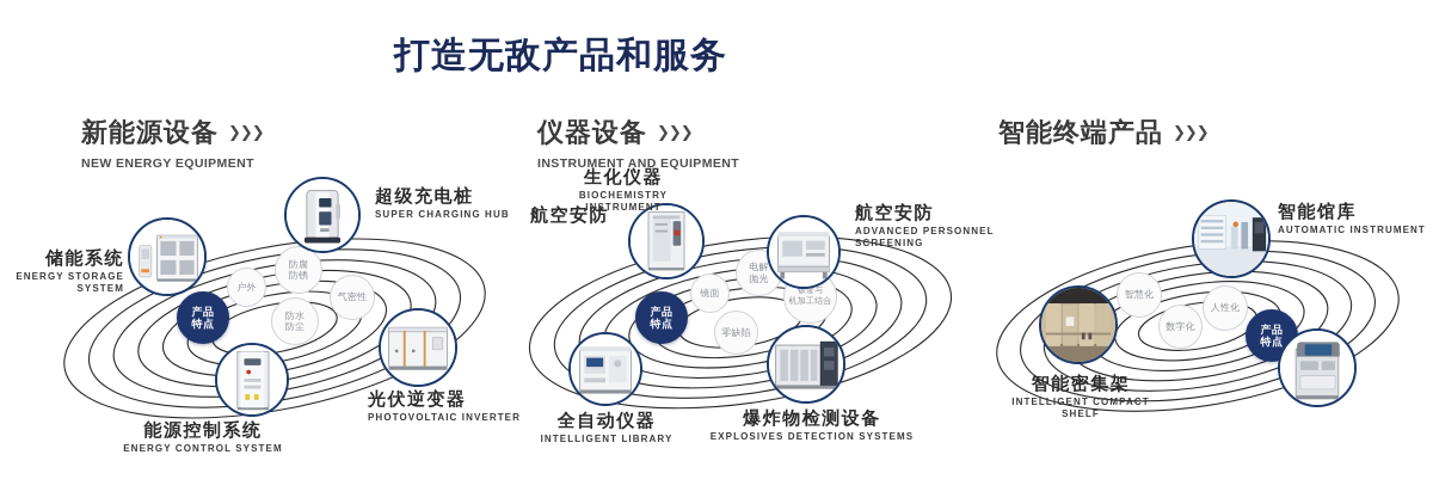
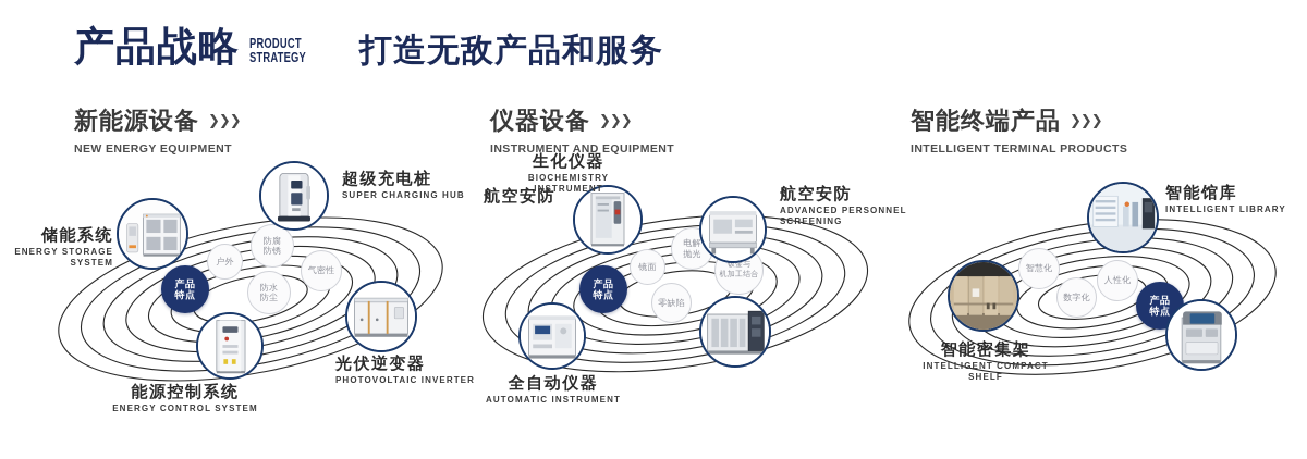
+ 产品战略
+ PRODUCT
+ STRATEGY
  打造无敌产品和服务
  新能源设备 ❯❯❯
  NEW ENERGY EQUIPMENT
  仪器设备 ❯❯❯
  INSTRUMENT AND EQUIPMENT
  智能终端产品 ❯❯❯
+ INTELLIGENT TERMINAL PRODUCTS
  户外
  防腐
  防锈
  防水
  防尘
  气密性
  产品
  特点
  储能系统
  ENERGY STORAGE
  SYSTEM
  超级充电桩
  SUPER CHARGING HUB
  光伏逆变器
  PHOTOVOLTAIC INVERTER
  能源控制系统
  ENERGY CONTROL SYSTEM
  镜面
  电解
  抛光
  零缺陷
  产品
  特点
  航空安防
  生化仪器
  BIOCHEMISTRY
  INSTRUMENT
  航空安防
  ADVANCED PERSONNEL
  SCREENING
  全自动仪器
- INTELLIGENT LIBRARY
+ AUTOMATIC INSTRUMENT
- 爆炸物检测设备
- EXPLOSIVES DETECTION SYSTEMS
  智慧化
  人性化
  数字化
  产品
  特点
  智能馆库
- AUTOMATIC INSTRUMENT
+ INTELLIGENT LIBRARY
  智能密集架
  INTELLIGENT COMPACT
  SHELF
